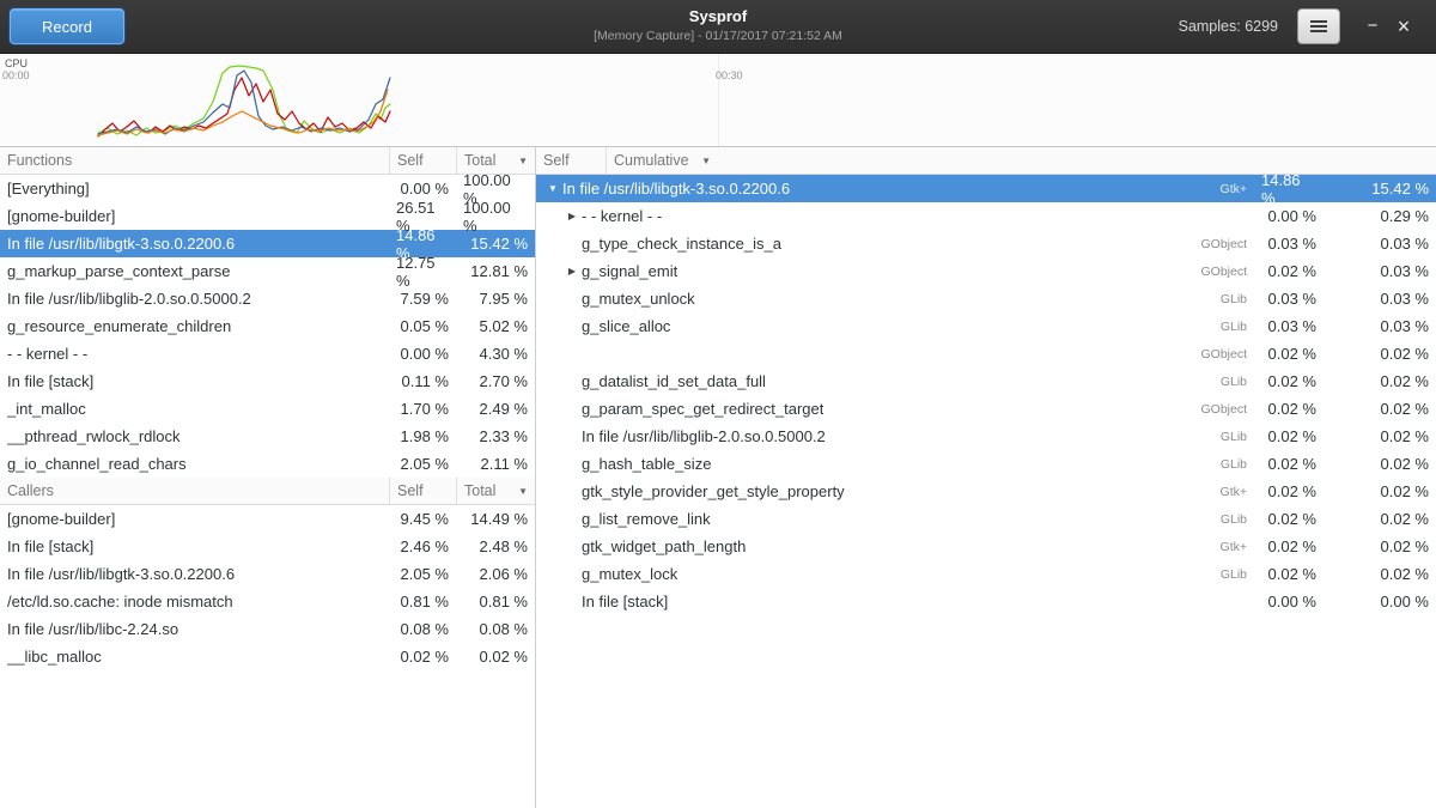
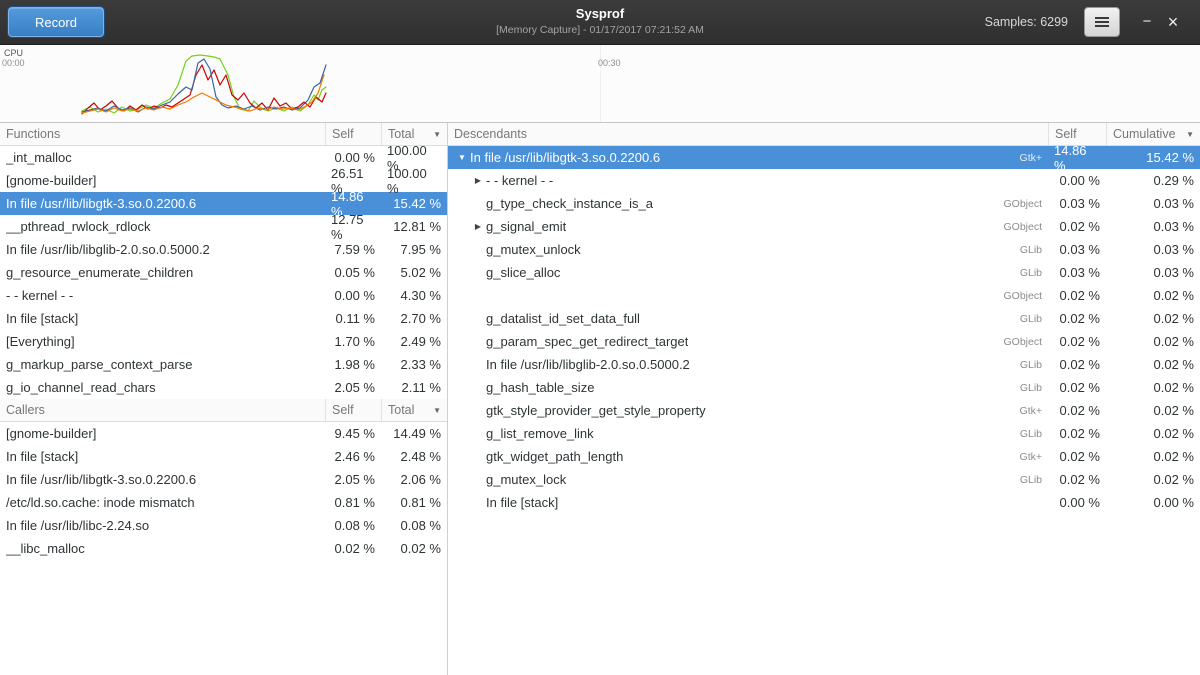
  Record
  Sysprof
  [Memory Capture] - 01/17/2017 07:21:52 AM
  Samples: 6299
  −
  ×
  CPU
  00:00
  00:30
  Functions
  Self
  Total
  ▼
- [Everything]
+ _int_malloc
  0.00 %
  100.00 %
  [gnome-builder]
  26.51 %
  100.00 %
  In file /usr/lib/libgtk-3.so.0.2200.6
  14.86 %
  15.42 %
- g_markup_parse_context_parse
+ __pthread_rwlock_rdlock
  12.75 %
  12.81 %
  In file /usr/lib/libglib-2.0.so.0.5000.2
  7.59 %
  7.95 %
  g_resource_enumerate_children
  0.05 %
  5.02 %
  - - kernel - -
  0.00 %
  4.30 %
  In file [stack]
  0.11 %
  2.70 %
- _int_malloc
+ [Everything]
  1.70 %
  2.49 %
- __pthread_rwlock_rdlock
+ g_markup_parse_context_parse
  1.98 %
  2.33 %
  g_io_channel_read_chars
  2.05 %
  2.11 %
  Callers
  Self
  Total
  ▼
  [gnome-builder]
  9.45 %
  14.49 %
  In file [stack]
  2.46 %
  2.48 %
  In file /usr/lib/libgtk-3.so.0.2200.6
  2.05 %
  2.06 %
  /etc/ld.so.cache: inode mismatch
  0.81 %
  0.81 %
  In file /usr/lib/libc-2.24.so
  0.08 %
  0.08 %
  __libc_malloc
  0.02 %
  0.02 %
+ Descendants
  Self
  Cumulative
  ▼
  ▼
  In file /usr/lib/libgtk-3.so.0.2200.6
  Gtk+
  14.86 %
  15.42 %
  ▶
  - - kernel - -
  0.00 %
  0.29 %
  g_type_check_instance_is_a
  GObject
  0.03 %
  0.03 %
  ▶
  g_signal_emit
  GObject
  0.02 %
  0.03 %
  g_mutex_unlock
  GLib
  0.03 %
  0.03 %
  g_slice_alloc
  GLib
  0.03 %
  0.03 %
  GObject
  0.02 %
  0.02 %
  g_datalist_id_set_data_full
  GLib
  0.02 %
  0.02 %
  g_param_spec_get_redirect_target
  GObject
  0.02 %
  0.02 %
  In file /usr/lib/libglib-2.0.so.0.5000.2
  GLib
  0.02 %
  0.02 %
  g_hash_table_size
  GLib
  0.02 %
  0.02 %
  gtk_style_provider_get_style_property
  Gtk+
  0.02 %
  0.02 %
  g_list_remove_link
  GLib
  0.02 %
  0.02 %
  gtk_widget_path_length
  Gtk+
  0.02 %
  0.02 %
  g_mutex_lock
  GLib
  0.02 %
  0.02 %
  In file [stack]
  0.00 %
  0.00 %
